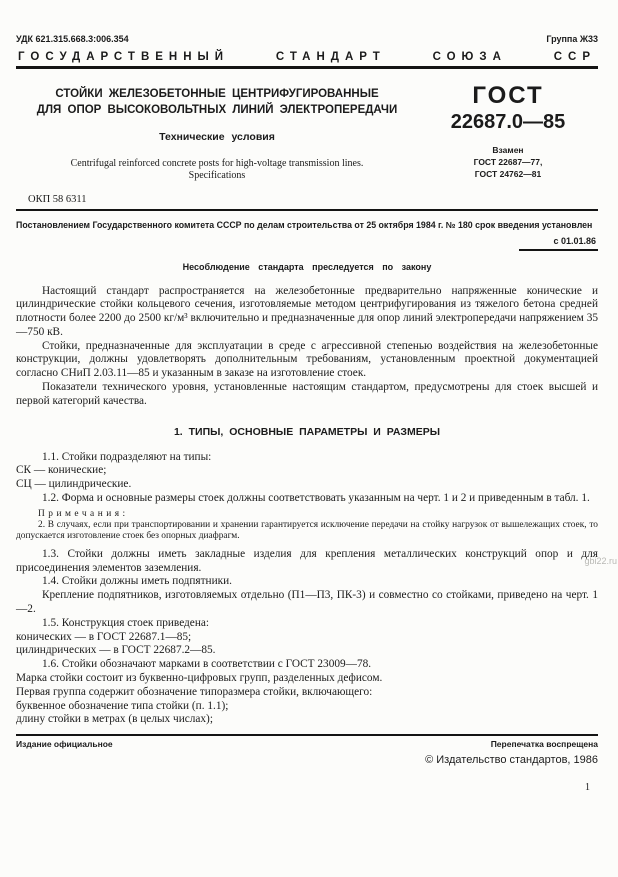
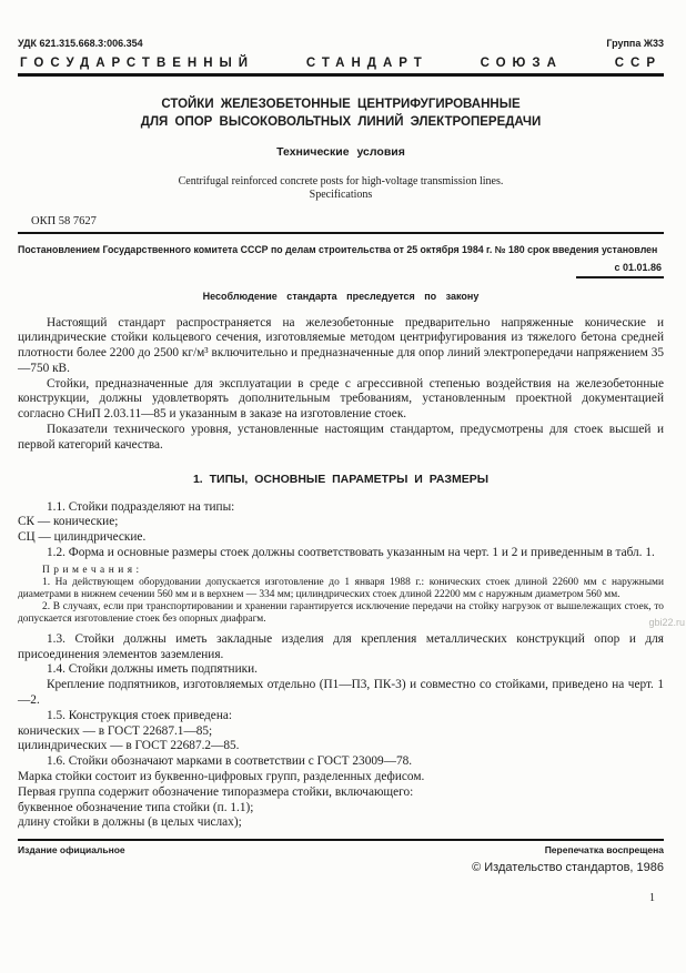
  УДК 621.315.668.3:006.354
  Группа Ж33
  ГОСУДАРСТВЕННЫЙ
  СТАНДАРТ
  СОЮЗА
  ССР
  СТОЙКИ ЖЕЛЕЗОБЕТОННЫЕ ЦЕНТРИФУГИРОВАННЫЕ
  ДЛЯ ОПОР ВЫСОКОВОЛЬТНЫХ ЛИНИЙ ЭЛЕКТРОПЕРЕДАЧИ
  Технические условия
  Centrifugal reinforced concrete posts for high-voltage transmission lines.
  Specifications
- ГОСТ
- 22687.0—85
- Взамен
- ГОСТ 22687—77,
- ГОСТ 24762—81
- ОКП 58 6311
+ ОКП 58 7627
  Постановлением Государственного комитета СССР по делам строительства от 25 октября 1984 г. № 180 срок введения установлен
  с 01.01.86
  Несоблюдение стандарта преследуется по закону
  Настоящий стандарт распространяется на железобетонные предварительно напряженные конические и цилиндрические стойки кольцевого сечения, изготовляемые методом центрифугирования из тяжелого бетона средней плотности более 2200 до 2500 кг/м³ включительно и предназначенные для опор линий электропередачи напряжением 35—750 кВ.
  Стойки, предназначенные для эксплуатации в среде с агрессивной степенью воздействия на железобетонные конструкции, должны удовлетворять дополнительным требованиям, установленным проектной документацией согласно СНиП 2.03.11—85 и указанным в заказе на изготовление стоек.
  Показатели технического уровня, установленные настоящим стандартом, предусмотрены для стоек высшей и первой категорий качества.
  1. ТИПЫ, ОСНОВНЫЕ ПАРАМЕТРЫ И РАЗМЕРЫ
  1.1. Стойки подразделяют на типы:
  СК — конические;
  СЦ — цилиндрические.
  1.2. Форма и основные размеры стоек должны соответствовать указанным на черт. 1 и 2 и приведенным в табл. 1.
  Примечания:
+ 1. На действующем оборудовании допускается изготовление до 1 января 1988 г.: конических стоек длиной 22600 мм с наружными диаметрами в нижнем сечении 560 мм и в верхнем — 334 мм; цилиндрических стоек длиной 22200 мм с наружным диаметром 560 мм.
  2. В случаях, если при транспортировании и хранении гарантируется исключение передачи на стойку нагрузок от вышележащих стоек, то допускается изготовление стоек без опорных диафрагм.
  1.3. Стойки должны иметь закладные изделия для крепления металлических конструкций опор и для присоединения элементов заземления.
  1.4. Стойки должны иметь подпятники.
  Крепление подпятников, изготовляемых отдельно (П1—П3, ПК-3) и совместно со стойками, приведено на черт. 1—2.
  1.5. Конструкция стоек приведена:
  конических — в ГОСТ 22687.1—85;
  цилиндрических — в ГОСТ 22687.2—85.
  1.6. Стойки обозначают марками в соответствии с ГОСТ 23009—78.
  Марка стойки состоит из буквенно-цифровых групп, разделенных дефисом.
  Первая группа содержит обозначение типоразмера стойки, включающего:
  буквенное обозначение типа стойки (п. 1.1);
- длину стойки в метрах (в целых числах);
+ длину стойки в должны (в целых числах);
  Издание официальное
  Перепечатка воспрещена
  © Издательство стандартов, 1986
  1
  gbi22.ru
